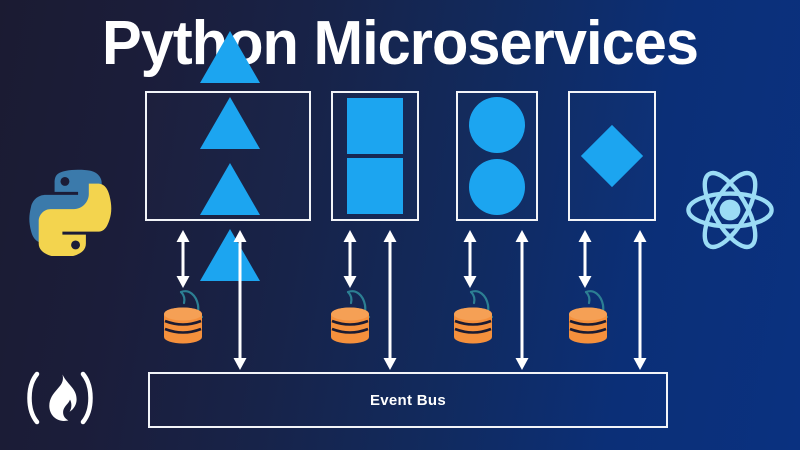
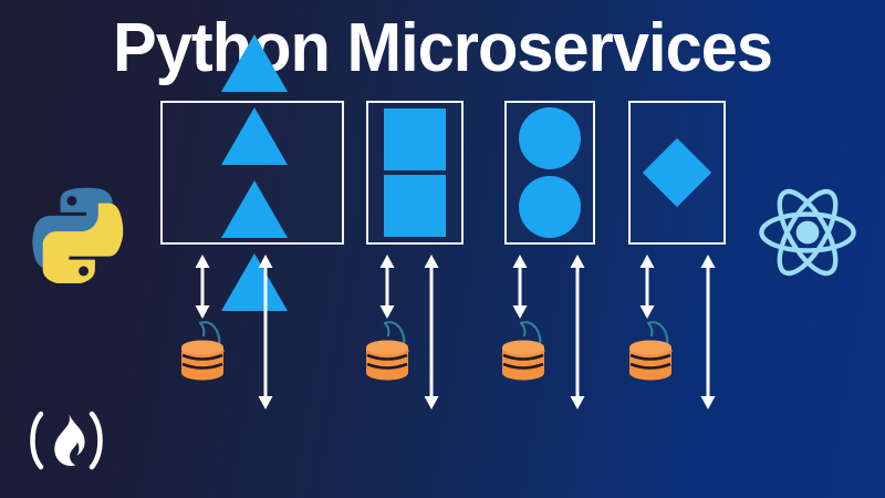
  Python Microservices
- Event Bus
